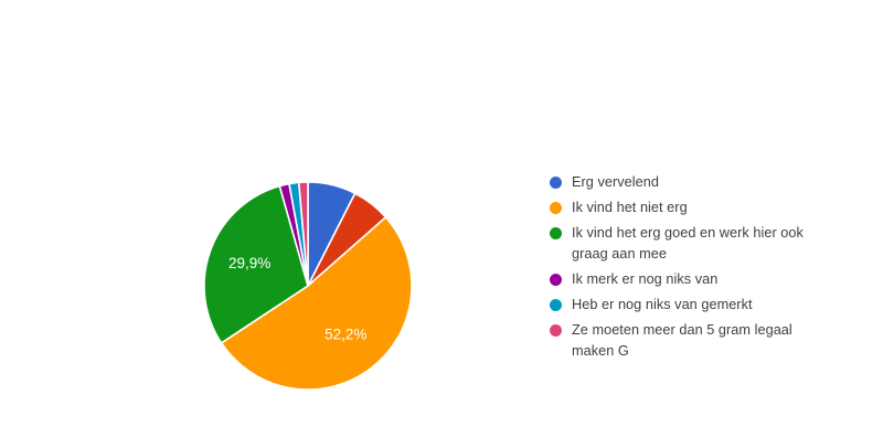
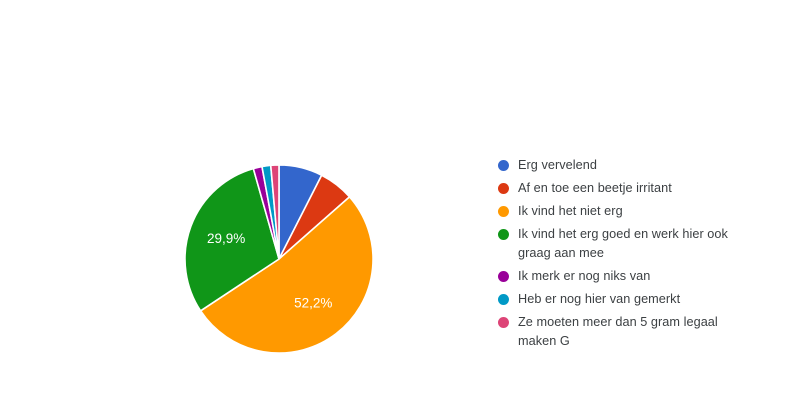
  52,2%
  29,9%
  Erg vervelend
+ Af en toe een beetje irritant
  Ik vind het niet erg
  Ik vind het erg goed en werk hier ook graag aan mee
  Ik merk er nog niks van
- Heb er nog niks van gemerkt
+ Heb er nog hier van gemerkt
  Ze moeten meer dan 5 gram legaal maken G
